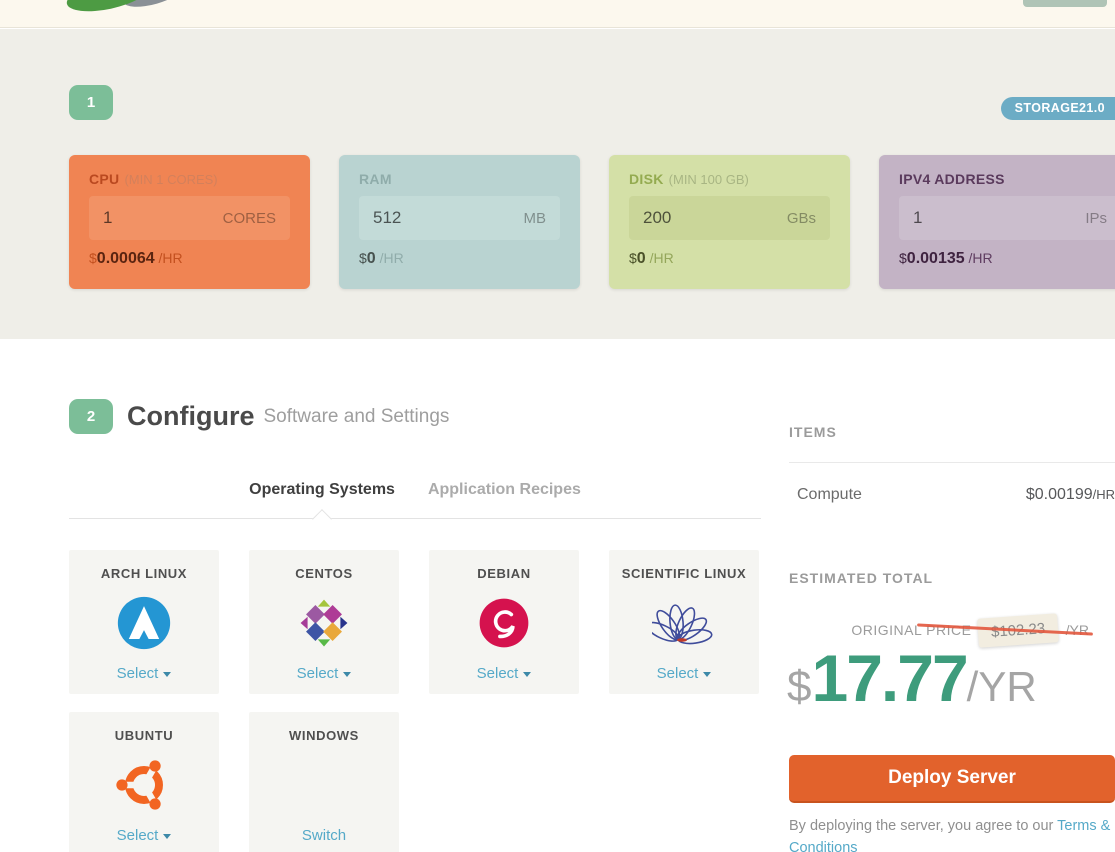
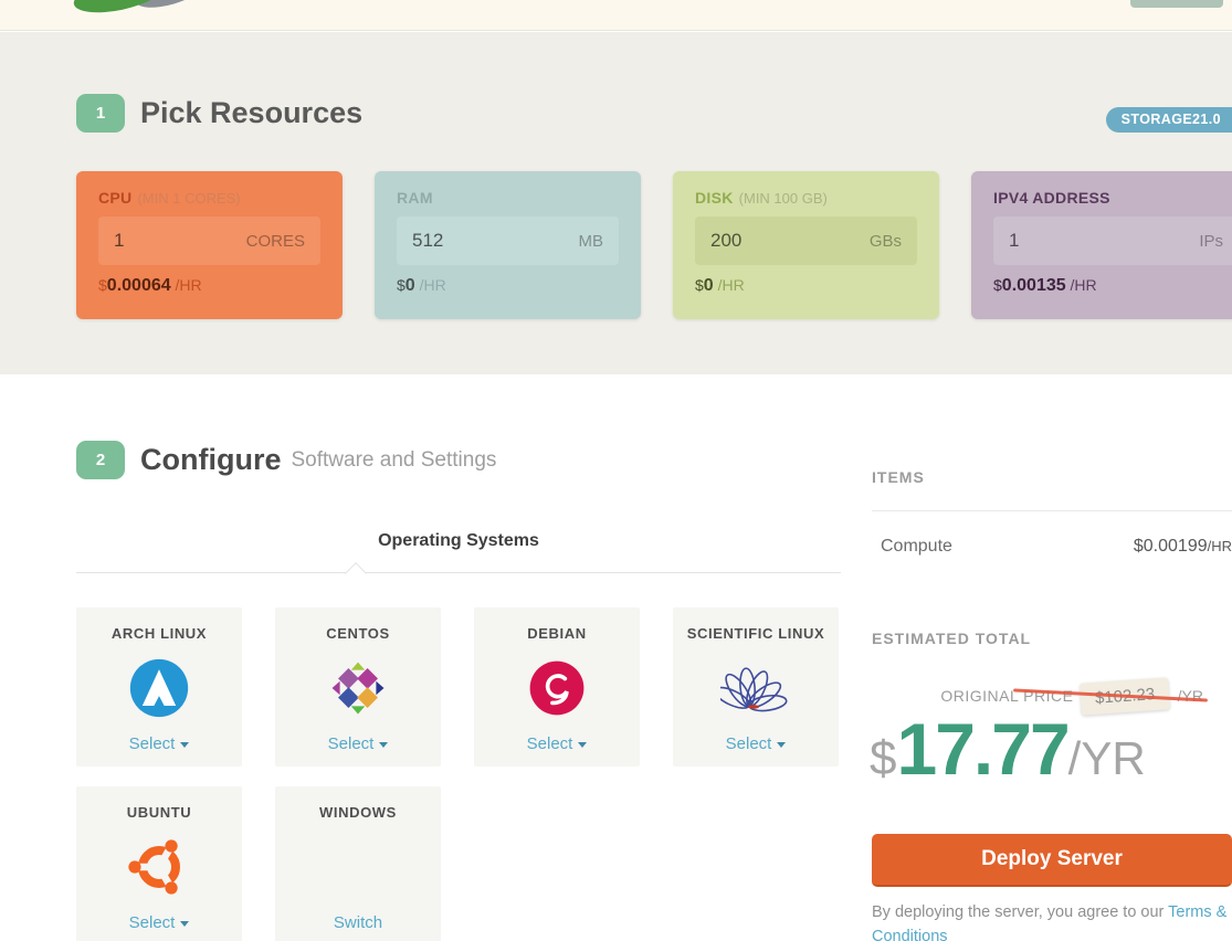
  1
+ Pick Resources
  STORAGE21.0
  CPU (MIN 1 CORES)
  1
  CORES
  $0.00064 /HR
  RAM
  512
  MB
  $0 /HR
  DISK (MIN 100 GB)
  200
  GBs
  $0 /HR
  IPV4 ADDRESS
  1
  IPs
  $0.00135 /HR
  2
  Configure
  Software and Settings
  Operating Systems
- Application Recipes
  ARCH LINUX
  Select
  CENTOS
  Select
  DEBIAN
  Select
  SCIENTIFIC LINUX
  Select
  UBUNTU
  Select
  WINDOWS
  Switch
  ITEMS
  Compute
  $0.00199/HR
  ESTIMATED TOTAL
  ORIGINAL PRICE
  /YR
  $17.77/YR
  Deploy Server
  By deploying the server, you agree to our Terms & Conditions
